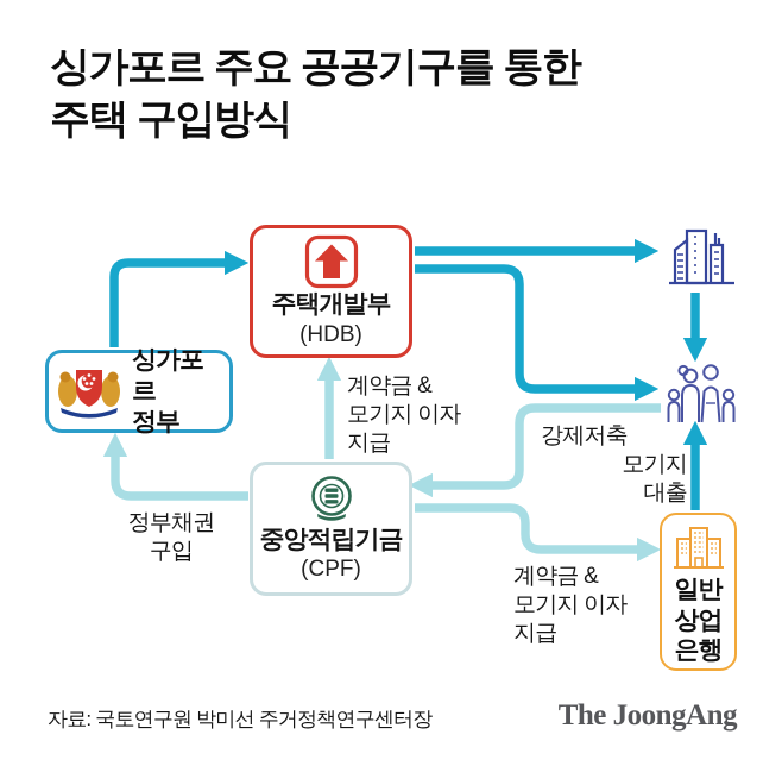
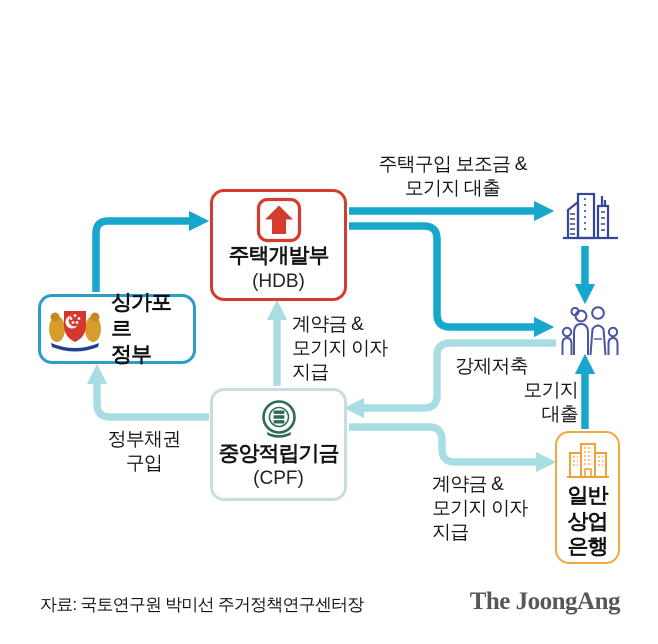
- 싱가포르 주요 공공기구를 통한
- 주택 구입방식
  주택개발부
  (HDB)
  싱가포르
  정부
  중앙적립기금
  (CPF)
  일반
  상업
  은행
+ 주택구입 보조금 &
+ 모기지 대출
  계약금 &
  모기지 이자
  지급
  강제저축
  모기지
  대출
  계약금 &
  모기지 이자
  지급
  정부채권
  구입
  자료: 국토연구원 박미선 주거정책연구센터장
  The JoongAng
